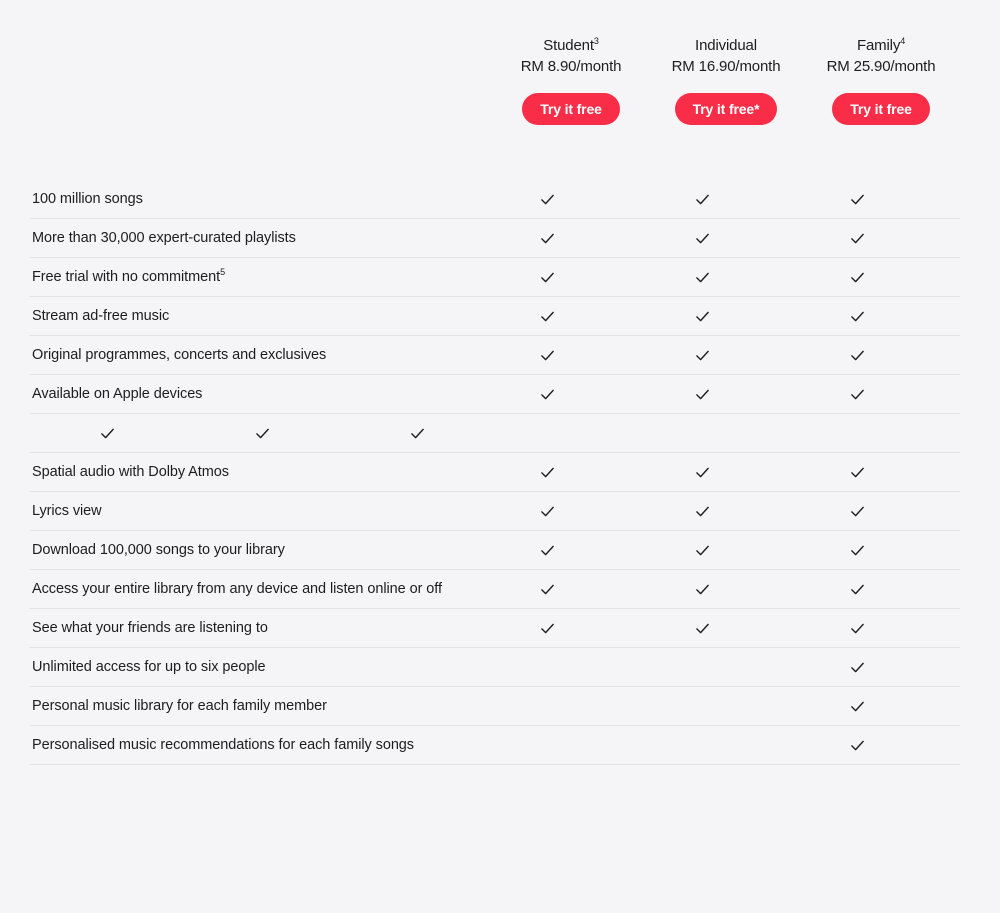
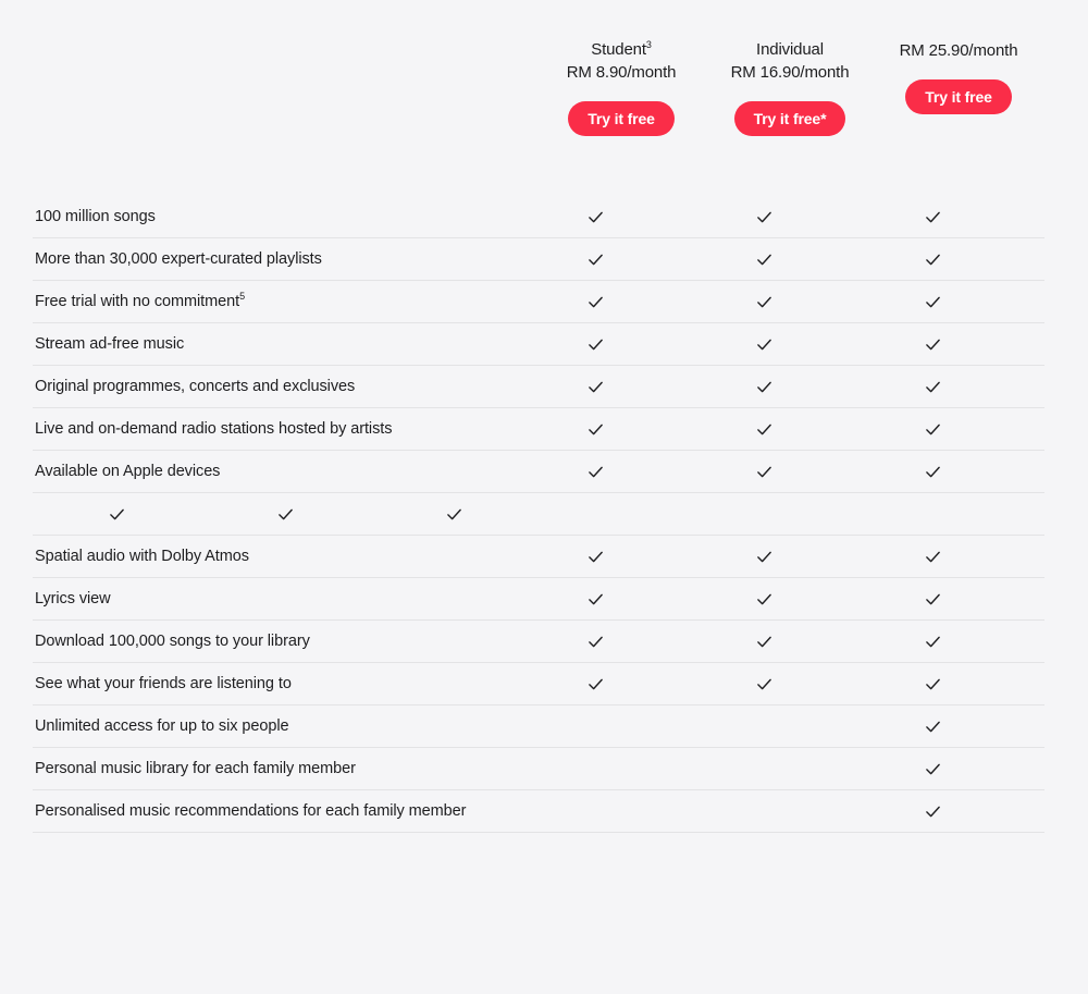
  Student3
  RM 8.90/month
  Try it free
  Individual
  RM 16.90/month
  Try it free*
- Family4
  RM 25.90/month
  Try it free
  100 million songs
  More than 30,000 expert-curated playlists
  Free trial with no commitment5
  Stream ad-free music
  Original programmes, concerts and exclusives
+ Live and on-demand radio stations hosted by artists
  Available on Apple devices
  Spatial audio with Dolby Atmos
  Lyrics view
  Download 100,000 songs to your library
- Access your entire library from any device and listen online or off
  See what your friends are listening to
  Unlimited access for up to six people
  Personal music library for each family member
- Personalised music recommendations for each family songs
+ Personalised music recommendations for each family member
